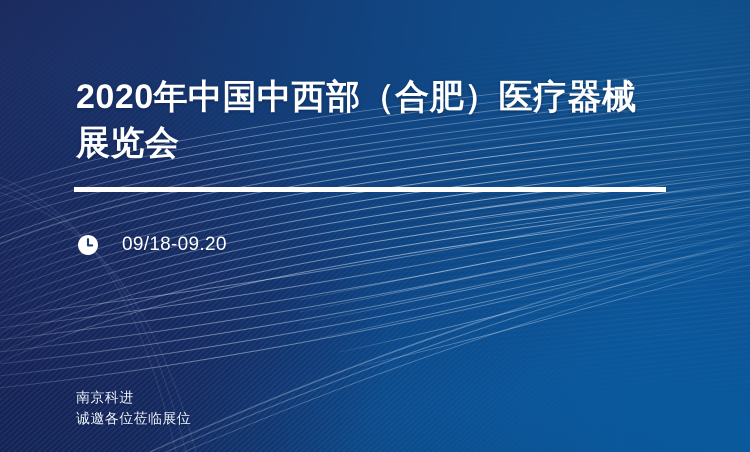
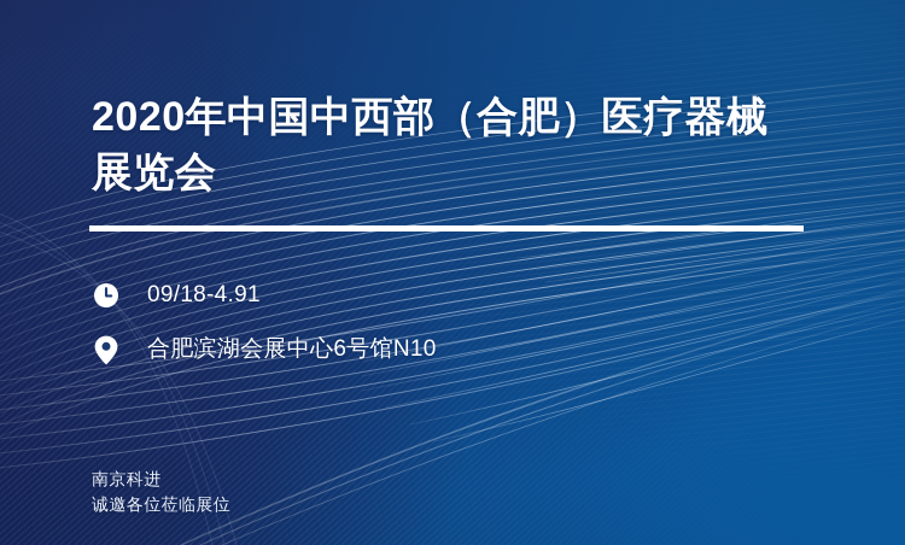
  2020年中国中西部（合肥）医疗器械
  展览会
- 09/18-09.20
+ 09/18-4.91
+ 合肥滨湖会展中心6号馆N10
  南京科进
  诚邀各位莅临展位
